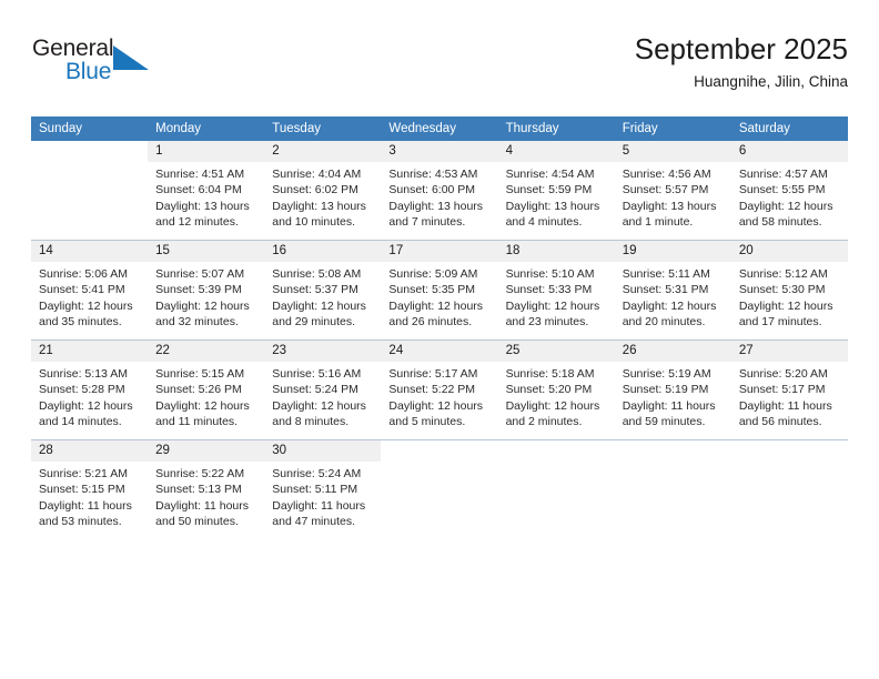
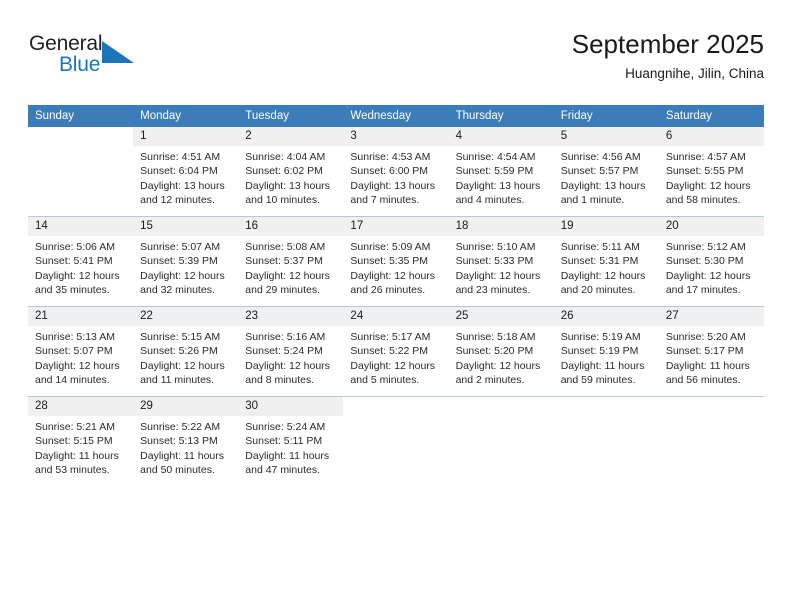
  General
  Blue
  September 2025
  Huangnihe, Jilin, China
  Sunday	Monday	Tuesday	Wednesday	Thursday	Friday	Saturday
  	1Sunrise: 4:51 AMSunset: 6:04 PMDaylight: 13 hoursand 12 minutes.	2Sunrise: 4:04 AMSunset: 6:02 PMDaylight: 13 hoursand 10 minutes.	3Sunrise: 4:53 AMSunset: 6:00 PMDaylight: 13 hoursand 7 minutes.	4Sunrise: 4:54 AMSunset: 5:59 PMDaylight: 13 hoursand 4 minutes.	5Sunrise: 4:56 AMSunset: 5:57 PMDaylight: 13 hoursand 1 minute.	6Sunrise: 4:57 AMSunset: 5:55 PMDaylight: 12 hoursand 58 minutes.
  14Sunrise: 5:06 AMSunset: 5:41 PMDaylight: 12 hoursand 35 minutes.	15Sunrise: 5:07 AMSunset: 5:39 PMDaylight: 12 hoursand 32 minutes.	16Sunrise: 5:08 AMSunset: 5:37 PMDaylight: 12 hoursand 29 minutes.	17Sunrise: 5:09 AMSunset: 5:35 PMDaylight: 12 hoursand 26 minutes.	18Sunrise: 5:10 AMSunset: 5:33 PMDaylight: 12 hoursand 23 minutes.	19Sunrise: 5:11 AMSunset: 5:31 PMDaylight: 12 hoursand 20 minutes.	20Sunrise: 5:12 AMSunset: 5:30 PMDaylight: 12 hoursand 17 minutes.
- 21Sunrise: 5:13 AMSunset: 5:28 PMDaylight: 12 hoursand 14 minutes.	22Sunrise: 5:15 AMSunset: 5:26 PMDaylight: 12 hoursand 11 minutes.	23Sunrise: 5:16 AMSunset: 5:24 PMDaylight: 12 hoursand 8 minutes.	24Sunrise: 5:17 AMSunset: 5:22 PMDaylight: 12 hoursand 5 minutes.	25Sunrise: 5:18 AMSunset: 5:20 PMDaylight: 12 hoursand 2 minutes.	26Sunrise: 5:19 AMSunset: 5:19 PMDaylight: 11 hoursand 59 minutes.	27Sunrise: 5:20 AMSunset: 5:17 PMDaylight: 11 hoursand 56 minutes.
+ 21Sunrise: 5:13 AMSunset: 5:07 PMDaylight: 12 hoursand 14 minutes.	22Sunrise: 5:15 AMSunset: 5:26 PMDaylight: 12 hoursand 11 minutes.	23Sunrise: 5:16 AMSunset: 5:24 PMDaylight: 12 hoursand 8 minutes.	24Sunrise: 5:17 AMSunset: 5:22 PMDaylight: 12 hoursand 5 minutes.	25Sunrise: 5:18 AMSunset: 5:20 PMDaylight: 12 hoursand 2 minutes.	26Sunrise: 5:19 AMSunset: 5:19 PMDaylight: 11 hoursand 59 minutes.	27Sunrise: 5:20 AMSunset: 5:17 PMDaylight: 11 hoursand 56 minutes.
  28Sunrise: 5:21 AMSunset: 5:15 PMDaylight: 11 hoursand 53 minutes.	29Sunrise: 5:22 AMSunset: 5:13 PMDaylight: 11 hoursand 50 minutes.	30Sunrise: 5:24 AMSunset: 5:11 PMDaylight: 11 hoursand 47 minutes.
